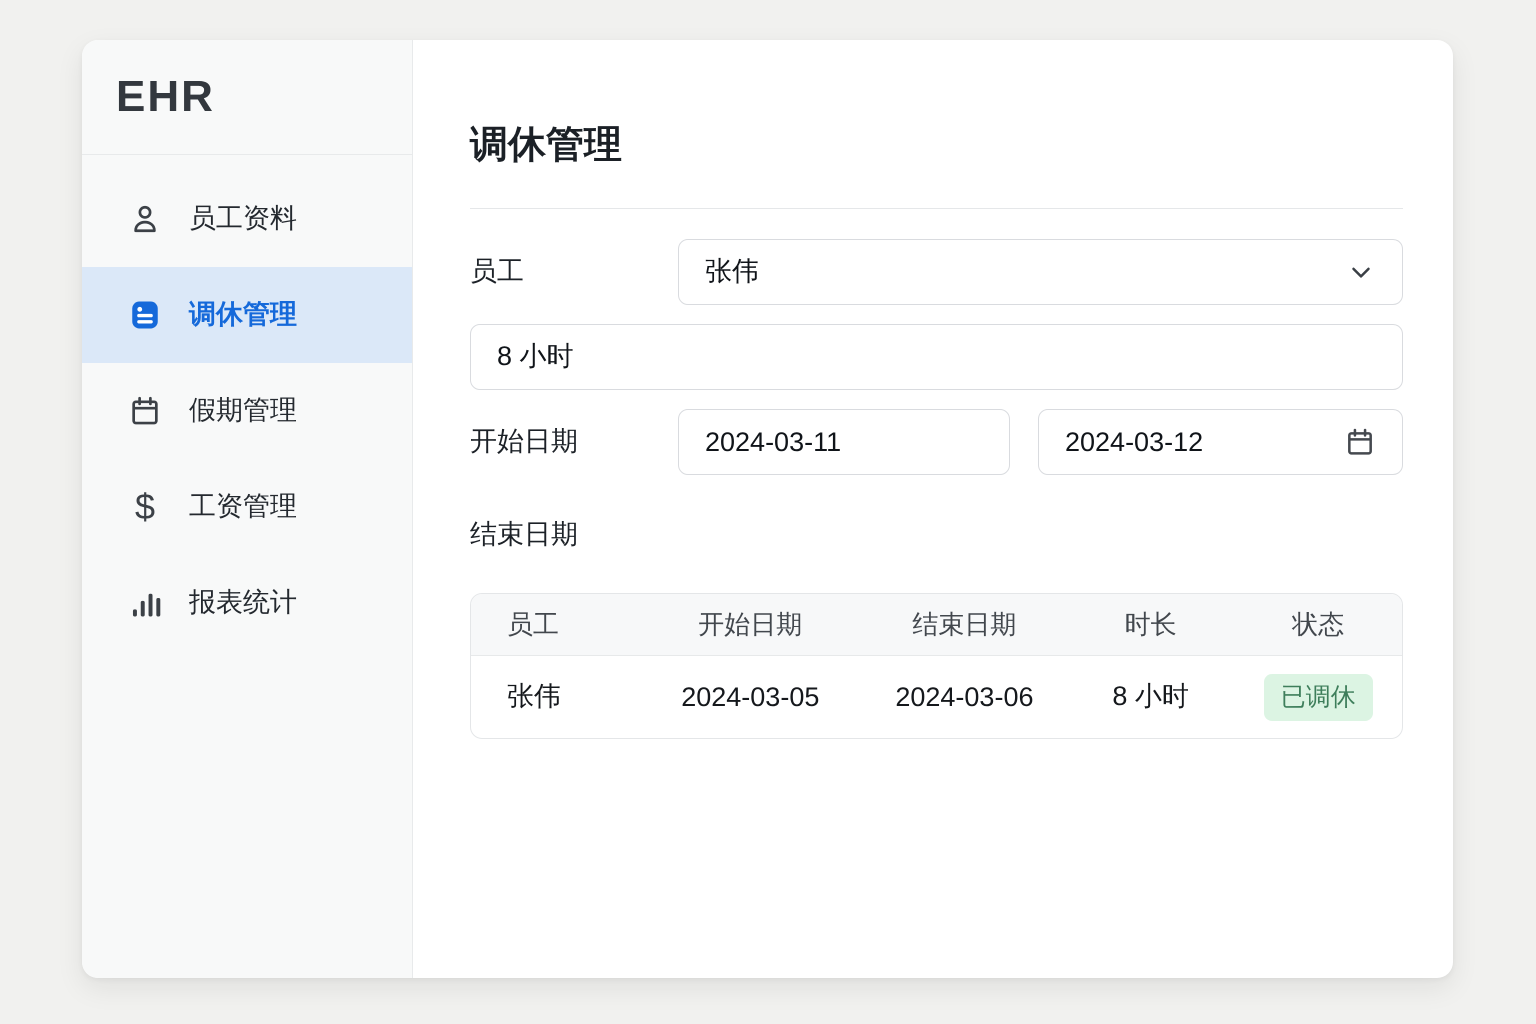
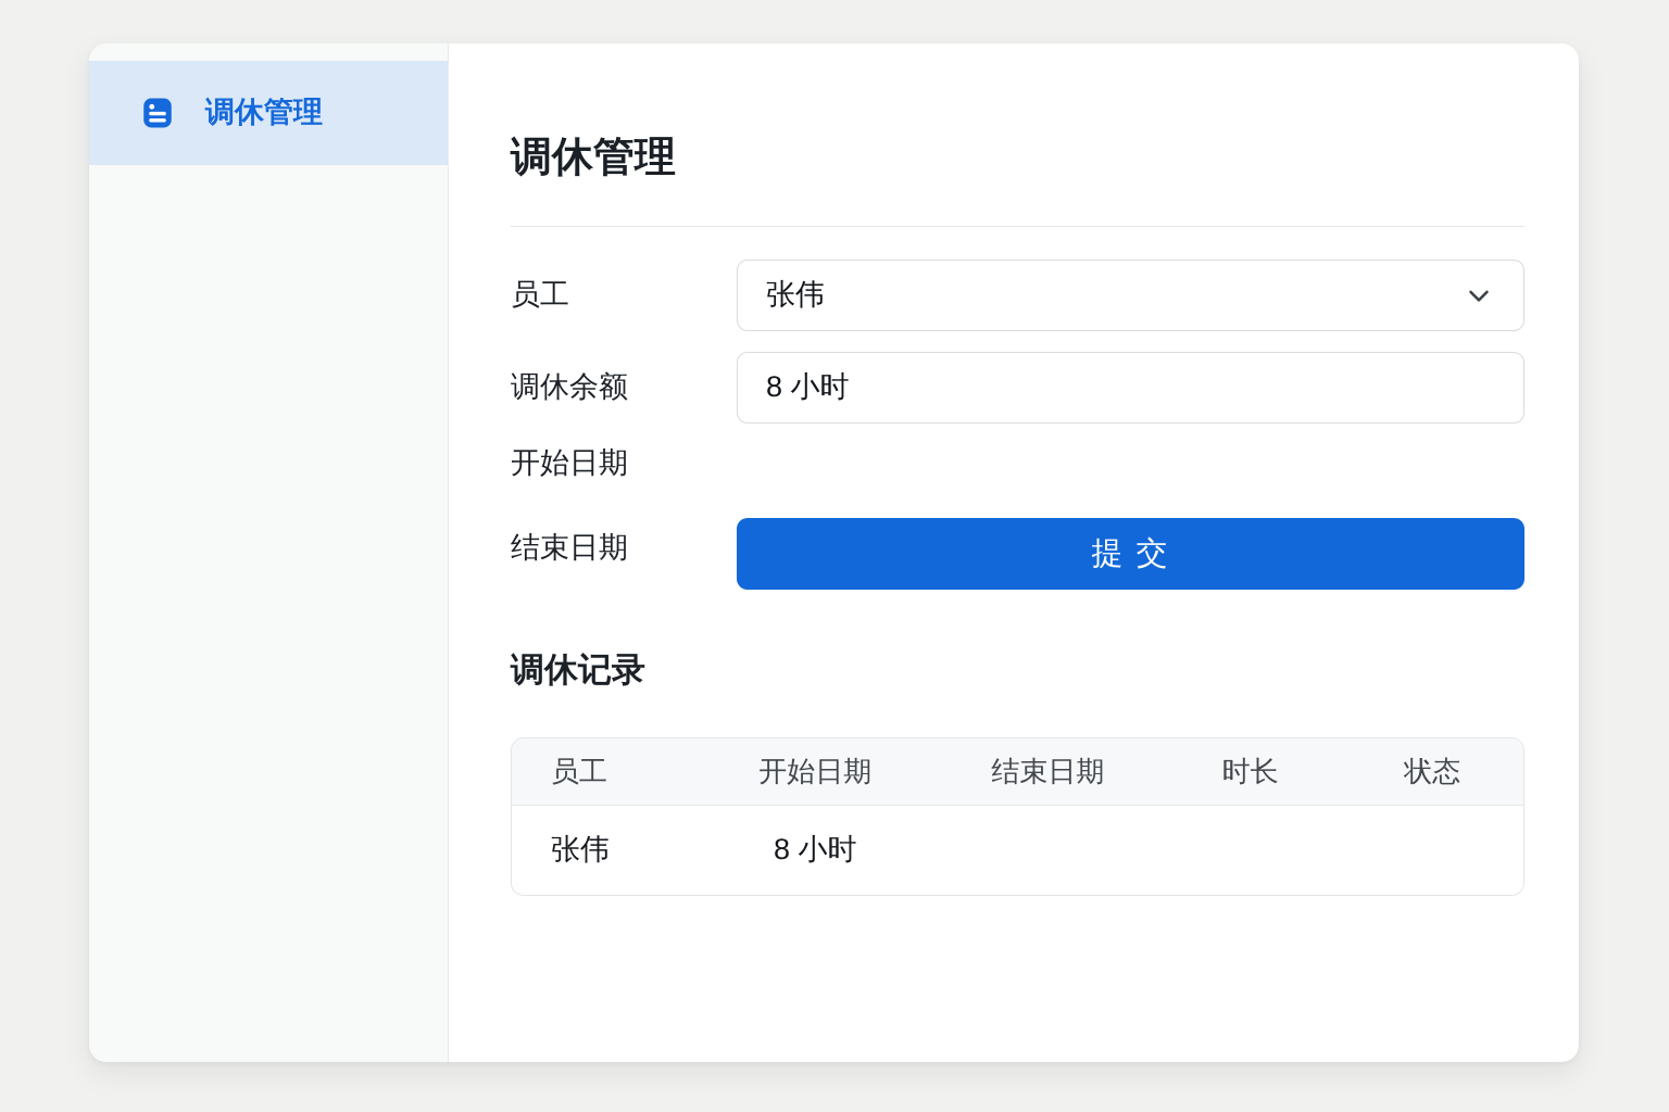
- EHR
- 员工资料
  调休管理
- 假期管理
- $
- 工资管理
- 报表统计
  调休管理
  员工
  张伟
+ 调休余额
  8 小时
  开始日期
- 2024-03-11
- 2024-03-12
  结束日期
+ 提 交
+ 调休记录
  员工
  开始日期
  结束日期
  时长
  状态
  张伟
- 2024-03-05
- 2024-03-06
  8 小时
- 已调休
